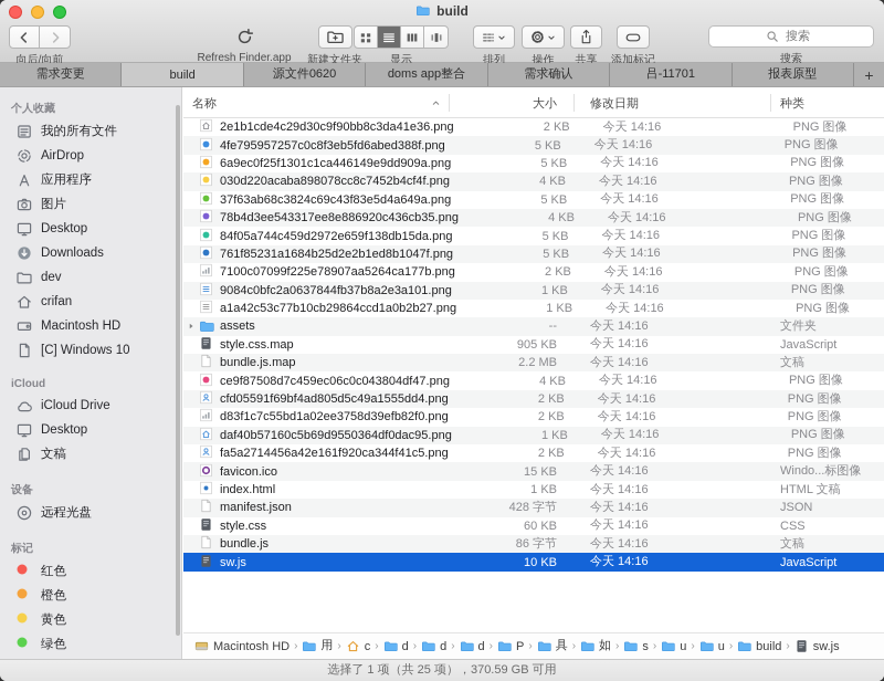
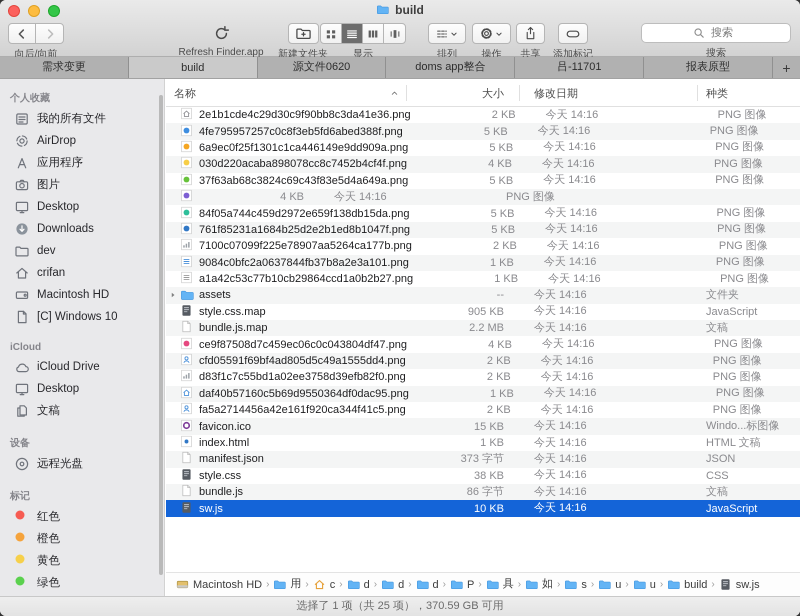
  build
  向后/向前
  Refresh Finder.app
  新建文件夹
  显示
  排列
  操作
  共享
  添加标记
  搜索
  搜索
  需求变更
  build
  源文件0620
  doms app整合
- 需求确认
  吕-11701
  报表原型
  +
  个人收藏
  我的所有文件
  AirDrop
  应用程序
  图片
  Desktop
  Downloads
  dev
  crifan
  Macintosh HD
  [C] Windows 10
  iCloud
  iCloud Drive
  Desktop
  文稿
  设备
  远程光盘
  标记
  红色
  橙色
  黄色
  绿色
  名称
  大小
  修改日期
  种类
  2e1b1cde4c29d30c9f90bb8c3da41e36.png
  2 KB
  今天 14:16
  PNG 图像
  4fe795957257c0c8f3eb5fd6abed388f.png
  5 KB
  今天 14:16
  PNG 图像
  6a9ec0f25f1301c1ca446149e9dd909a.png
  5 KB
  今天 14:16
  PNG 图像
  030d220acaba898078cc8c7452b4cf4f.png
  4 KB
  今天 14:16
  PNG 图像
  37f63ab68c3824c69c43f83e5d4a649a.png
  5 KB
  今天 14:16
  PNG 图像
- 78b4d3ee543317ee8e886920c436cb35.png
  4 KB
  今天 14:16
  PNG 图像
  84f05a744c459d2972e659f138db15da.png
  5 KB
  今天 14:16
  PNG 图像
  761f85231a1684b25d2e2b1ed8b1047f.png
  5 KB
  今天 14:16
  PNG 图像
  7100c07099f225e78907aa5264ca177b.png
  2 KB
  今天 14:16
  PNG 图像
  9084c0bfc2a0637844fb37b8a2e3a101.png
  1 KB
  今天 14:16
  PNG 图像
  a1a42c53c77b10cb29864ccd1a0b2b27.png
  1 KB
  今天 14:16
  PNG 图像
  assets
  --
  今天 14:16
  文件夹
  style.css.map
  905 KB
  今天 14:16
  JavaScript
  bundle.js.map
  2.2 MB
  今天 14:16
  文稿
  ce9f87508d7c459ec06c0c043804df47.png
  4 KB
  今天 14:16
  PNG 图像
  cfd05591f69bf4ad805d5c49a1555dd4.png
  2 KB
  今天 14:16
  PNG 图像
  d83f1c7c55bd1a02ee3758d39efb82f0.png
  2 KB
  今天 14:16
  PNG 图像
  daf40b57160c5b69d9550364df0dac95.png
  1 KB
  今天 14:16
  PNG 图像
  fa5a2714456a42e161f920ca344f41c5.png
  2 KB
  今天 14:16
  PNG 图像
  favicon.ico
  15 KB
  今天 14:16
  Windo...标图像
  index.html
  1 KB
  今天 14:16
  HTML 文稿
  manifest.json
- 428 字节
+ 373 字节
  今天 14:16
  JSON
  style.css
- 60 KB
+ 38 KB
  今天 14:16
  CSS
  bundle.js
  86 字节
  今天 14:16
  文稿
  sw.js
  10 KB
  今天 14:16
  JavaScript
  Macintosh HD
  ›
  用
  ›
  c
  ›
  d
  ›
  d
  ›
  d
  ›
  P
  ›
  具
  ›
  如
  ›
  s
  ›
  u
  ›
  u
  ›
  build
  ›
  sw.js
  选择了 1 项（共 25 项），370.59 GB 可用
